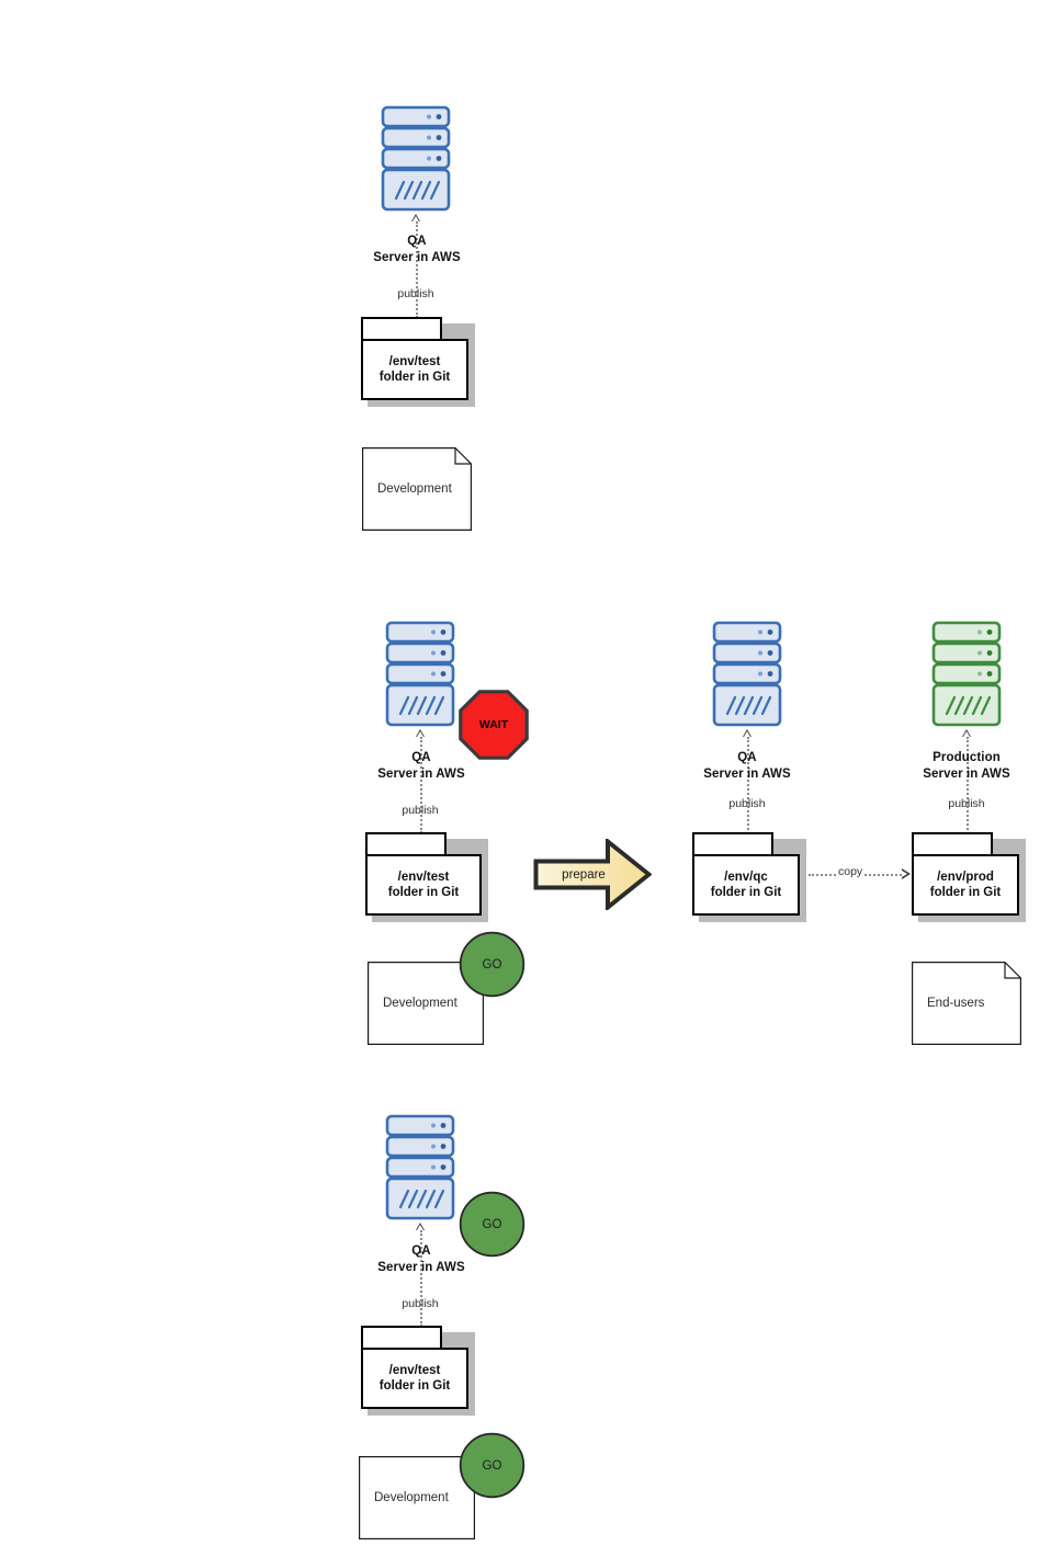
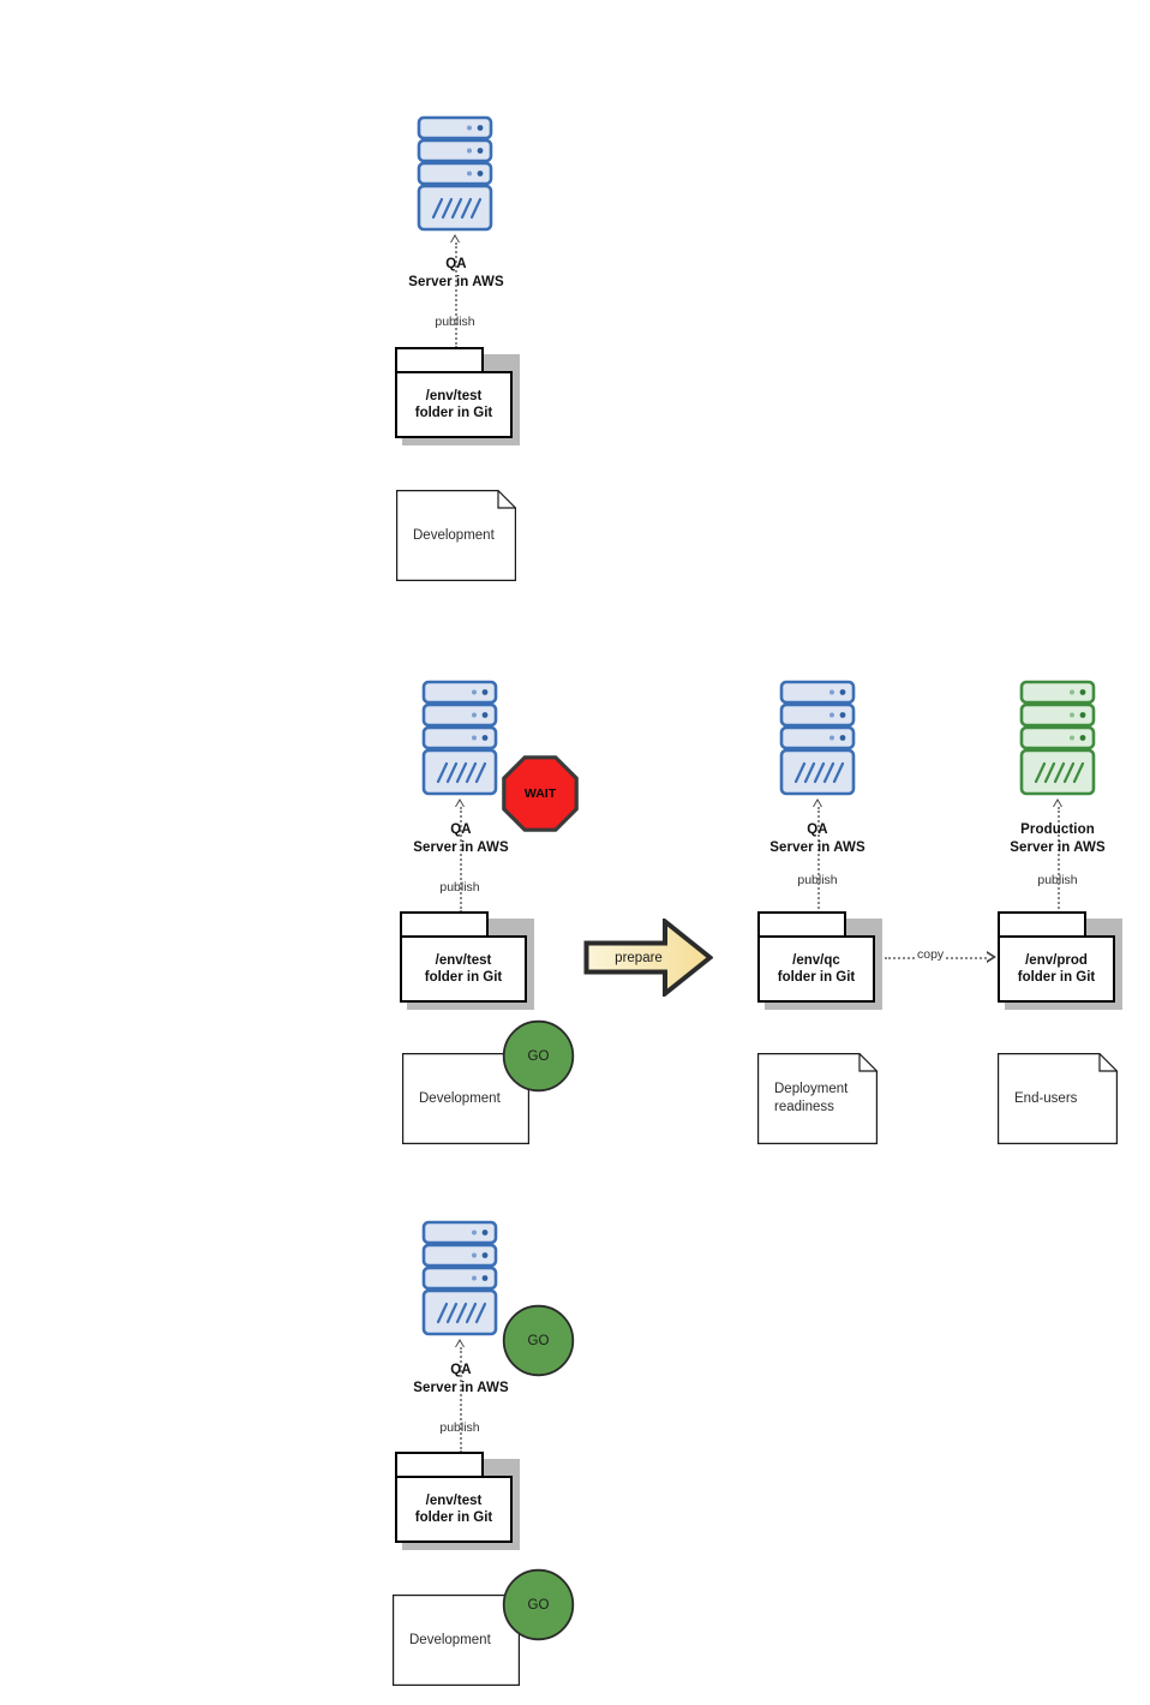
  QA
  Server in AWS
  publish
  /env/test
  folder in Git
  Development
  QA
  Server in AWS
  publish
  WAIT
  /env/test
  folder in Git
  Development
  GO
  prepare
  QA
  Server in AWS
  publish
  /env/qc
  folder in Git
+ Deployment
+ readiness
  copy
  Production
  Server in AWS
  publish
  /env/prod
  folder in Git
  End-users
  QA
  Server in AWS
  publish
  GO
  /env/test
  folder in Git
  Development
  GO
